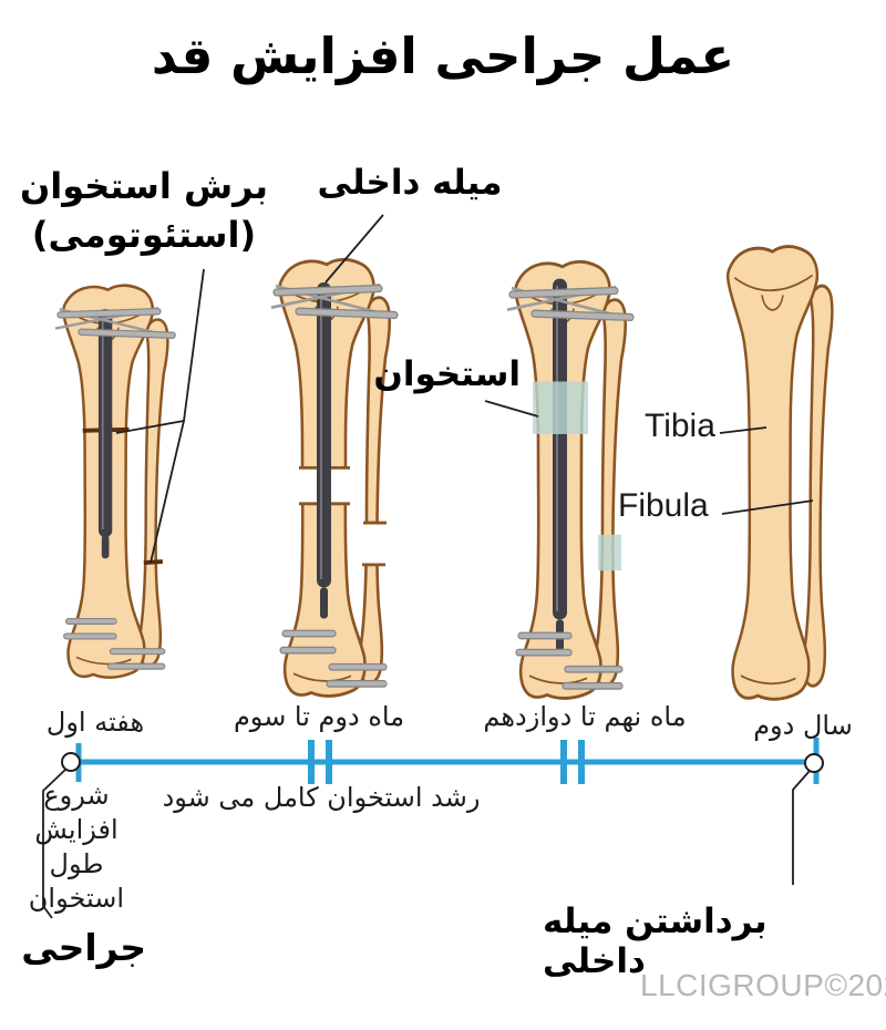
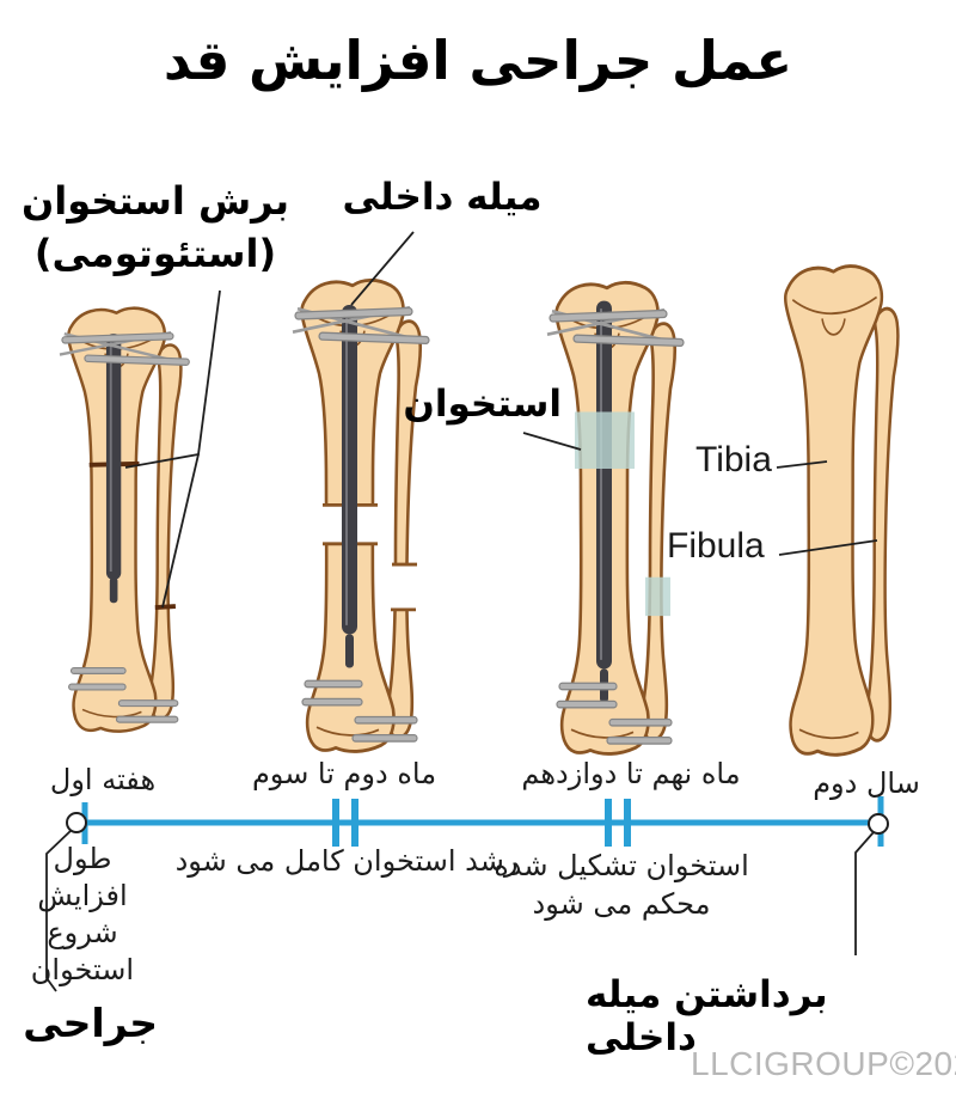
  عمل جراحی افزایش قد
  برش استخوان
  (استئوتومی)
  میله داخلی
  استخوان
  Tibia
  Fibula
  هفته اول
  ماه دوم تا سوم
  ماه نهم تا دوازدهم
  سال دوم
- شروع
+ طول
  افزایش
- طول
+ شروع
  استخوان
  رشد استخوان کامل می شود
+ استخوان تشکیل شده
+ محکم می شود
  جراحی
  برداشتن میله داخلی
  LLCIGROUP©20
